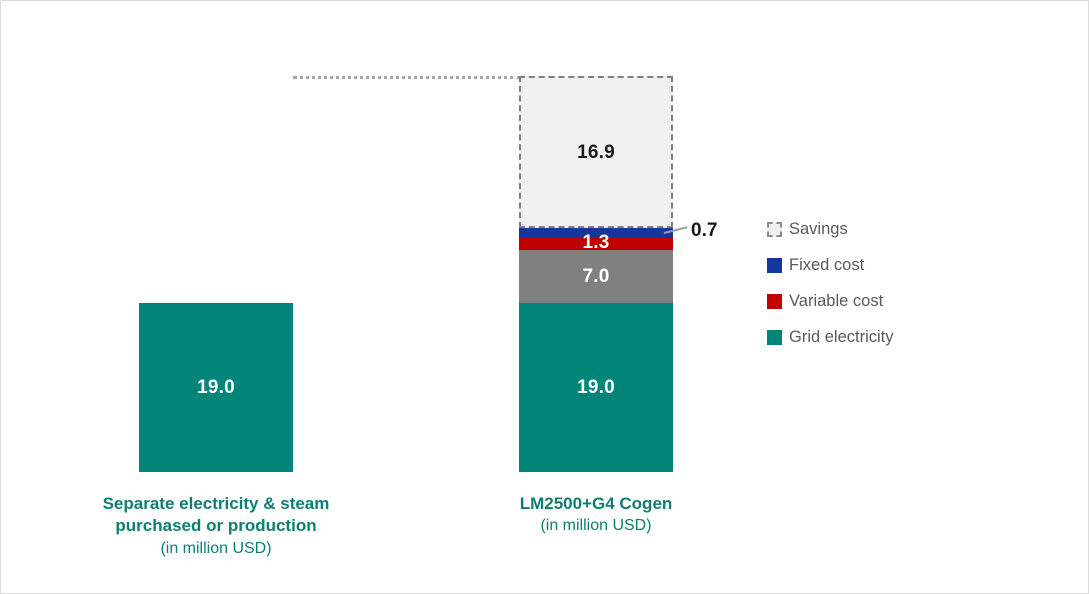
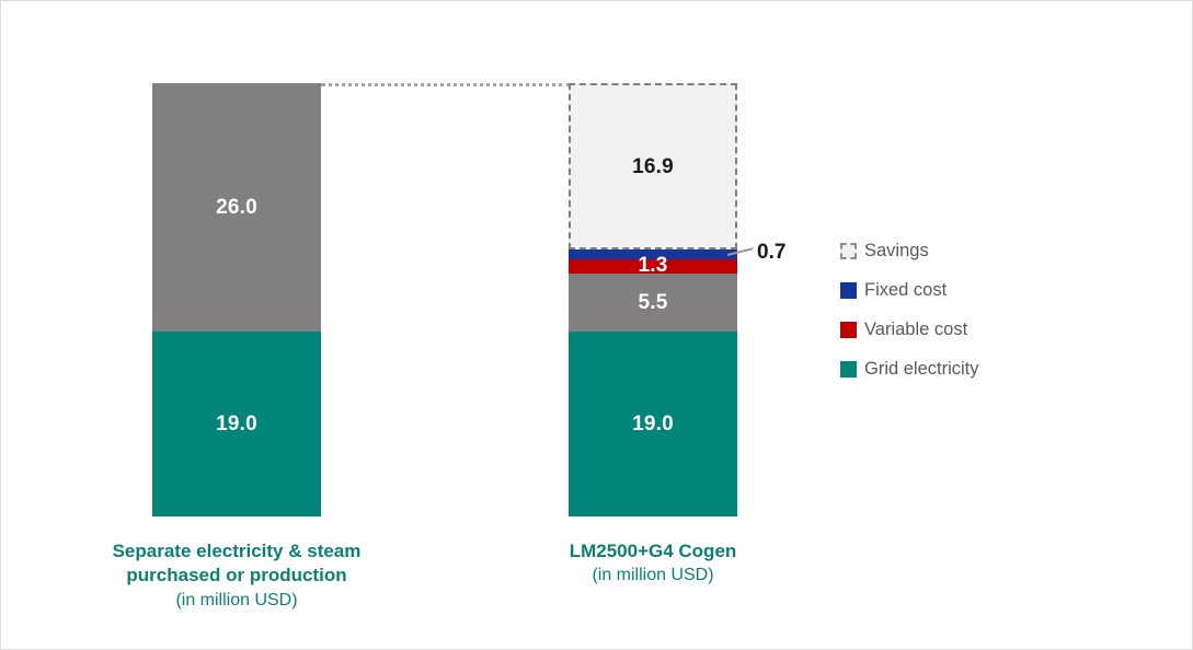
+ 26.0
  19.0
  16.9
  1.3
- 7.0
+ 5.5
  19.0
  0.7
  Separate electricity & steam
  purchased or production
  (in million USD)
  LM2500+G4 Cogen
  (in million USD)
  Savings
  Fixed cost
  Variable cost
  Grid electricity
